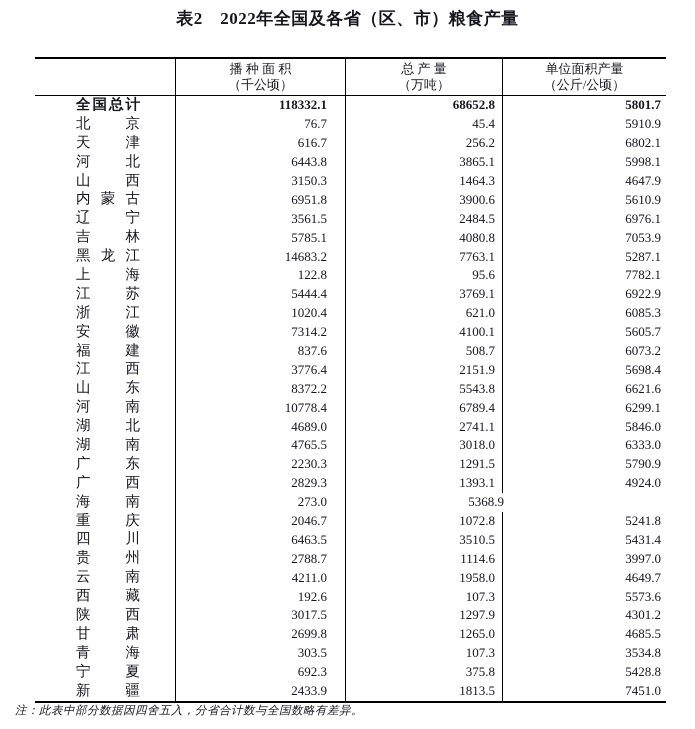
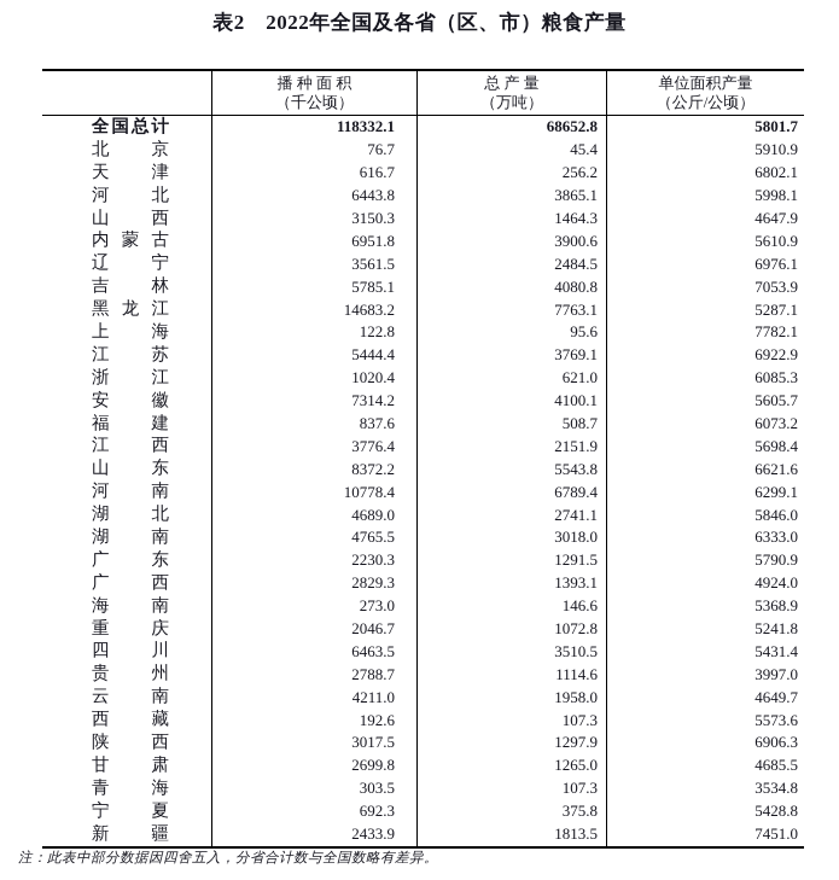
  表2 2022年全国及各省（区、市）粮食产量
  播 种 面 积
  （千公顷）
  总 产 量
  （万吨）
  单位面积产量
  （公斤/公顷）
  全
  国
  总
  计
  118332.1
  68652.8
  5801.7
  北
  京
  76.7
  45.4
  5910.9
  天
  津
  616.7
  256.2
  6802.1
  河
  北
  6443.8
  3865.1
  5998.1
  山
  西
  3150.3
  1464.3
  4647.9
  内
  蒙
  古
  6951.8
  3900.6
  5610.9
  辽
  宁
  3561.5
  2484.5
  6976.1
  吉
  林
  5785.1
  4080.8
  7053.9
  黑
  龙
  江
  14683.2
  7763.1
  5287.1
  上
  海
  122.8
  95.6
  7782.1
  江
  苏
  5444.4
  3769.1
  6922.9
  浙
  江
  1020.4
  621.0
  6085.3
  安
  徽
  7314.2
  4100.1
  5605.7
  福
  建
  837.6
  508.7
  6073.2
  江
  西
  3776.4
  2151.9
  5698.4
  山
  东
  8372.2
  5543.8
  6621.6
  河
  南
  10778.4
  6789.4
  6299.1
  湖
  北
  4689.0
  2741.1
  5846.0
  湖
  南
  4765.5
  3018.0
  6333.0
  广
  东
  2230.3
  1291.5
  5790.9
  广
  西
  2829.3
  1393.1
  4924.0
  海
  南
  273.0
+ 146.6
  5368.9
  重
  庆
  2046.7
  1072.8
  5241.8
  四
  川
  6463.5
  3510.5
  5431.4
  贵
  州
  2788.7
  1114.6
  3997.0
  云
  南
  4211.0
  1958.0
  4649.7
  西
  藏
  192.6
  107.3
  5573.6
  陕
  西
  3017.5
  1297.9
- 4301.2
+ 6906.3
  甘
  肃
  2699.8
  1265.0
  4685.5
  青
  海
  303.5
  107.3
  3534.8
  宁
  夏
  692.3
  375.8
  5428.8
  新
  疆
  2433.9
  1813.5
  7451.0
  注：此表中部分数据因四舍五入，分省合计数与全国数略有差异。
